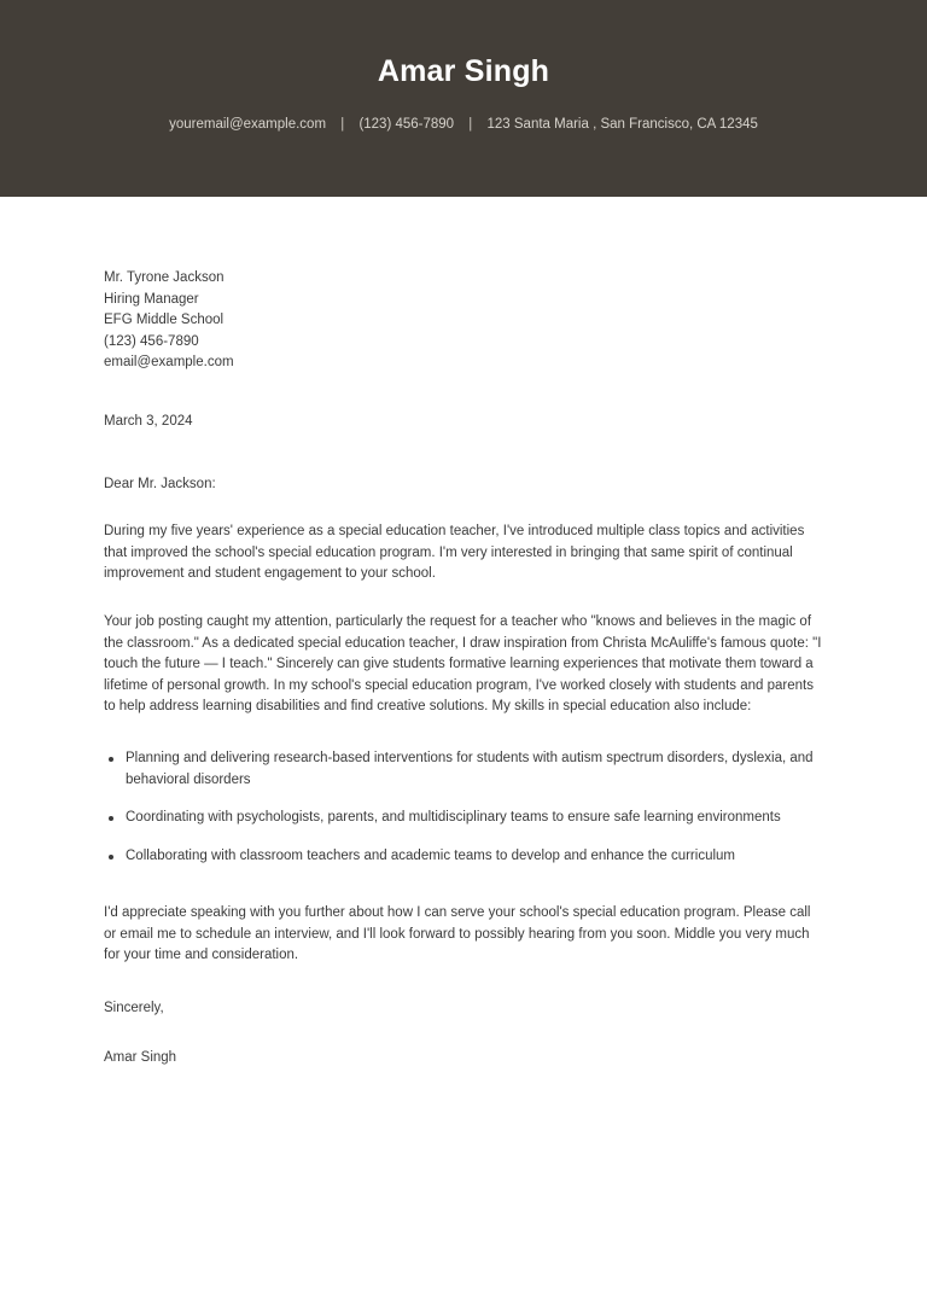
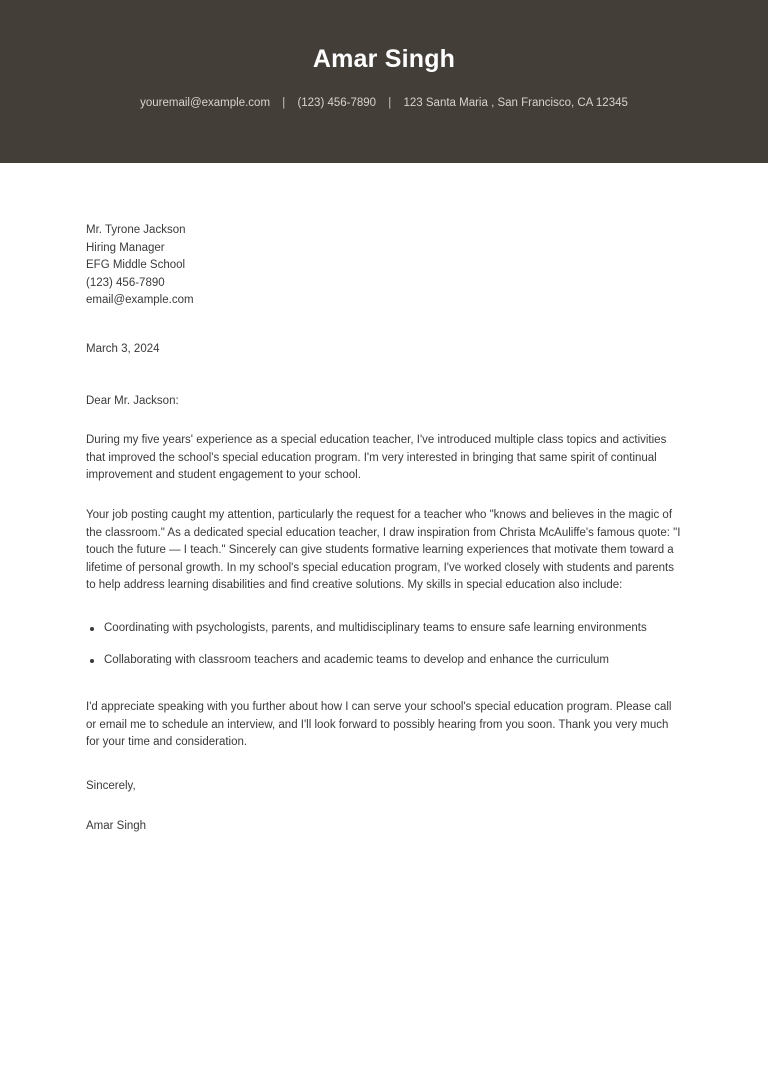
  Amar Singh
  youremail@example.com | (123) 456-7890 | 123 Santa Maria , San Francisco, CA 12345
  Mr. Tyrone Jackson
  Hiring Manager
  EFG Middle School
  (123) 456-7890
  email@example.com
  March 3, 2024
  Dear Mr. Jackson:
  During my five years' experience as a special education teacher, I've introduced multiple class topics and activities that improved the school's special education program. I'm very interested in bringing that same spirit of continual improvement and student engagement to your school.
  Your job posting caught my attention, particularly the request for a teacher who "knows and believes in the magic of the classroom." As a dedicated special education teacher, I draw inspiration from Christa McAuliffe's famous quote: "I touch the future — I teach." Sincerely can give students formative learning experiences that motivate them toward a lifetime of personal growth. In my school's special education program, I've worked closely with students and parents to help address learning disabilities and find creative solutions. My skills in special education also include:
- Planning and delivering research-based interventions for students with autism spectrum disorders, dyslexia, and behavioral disorders
  Coordinating with psychologists, parents, and multidisciplinary teams to ensure safe learning environments
  Collaborating with classroom teachers and academic teams to develop and enhance the curriculum
- I'd appreciate speaking with you further about how I can serve your school's special education program. Please call or email me to schedule an interview, and I'll look forward to possibly hearing from you soon. Middle you very much for your time and consideration.
+ I'd appreciate speaking with you further about how I can serve your school's special education program. Please call or email me to schedule an interview, and I'll look forward to possibly hearing from you soon. Thank you very much for your time and consideration.
  Sincerely,
  Amar Singh
